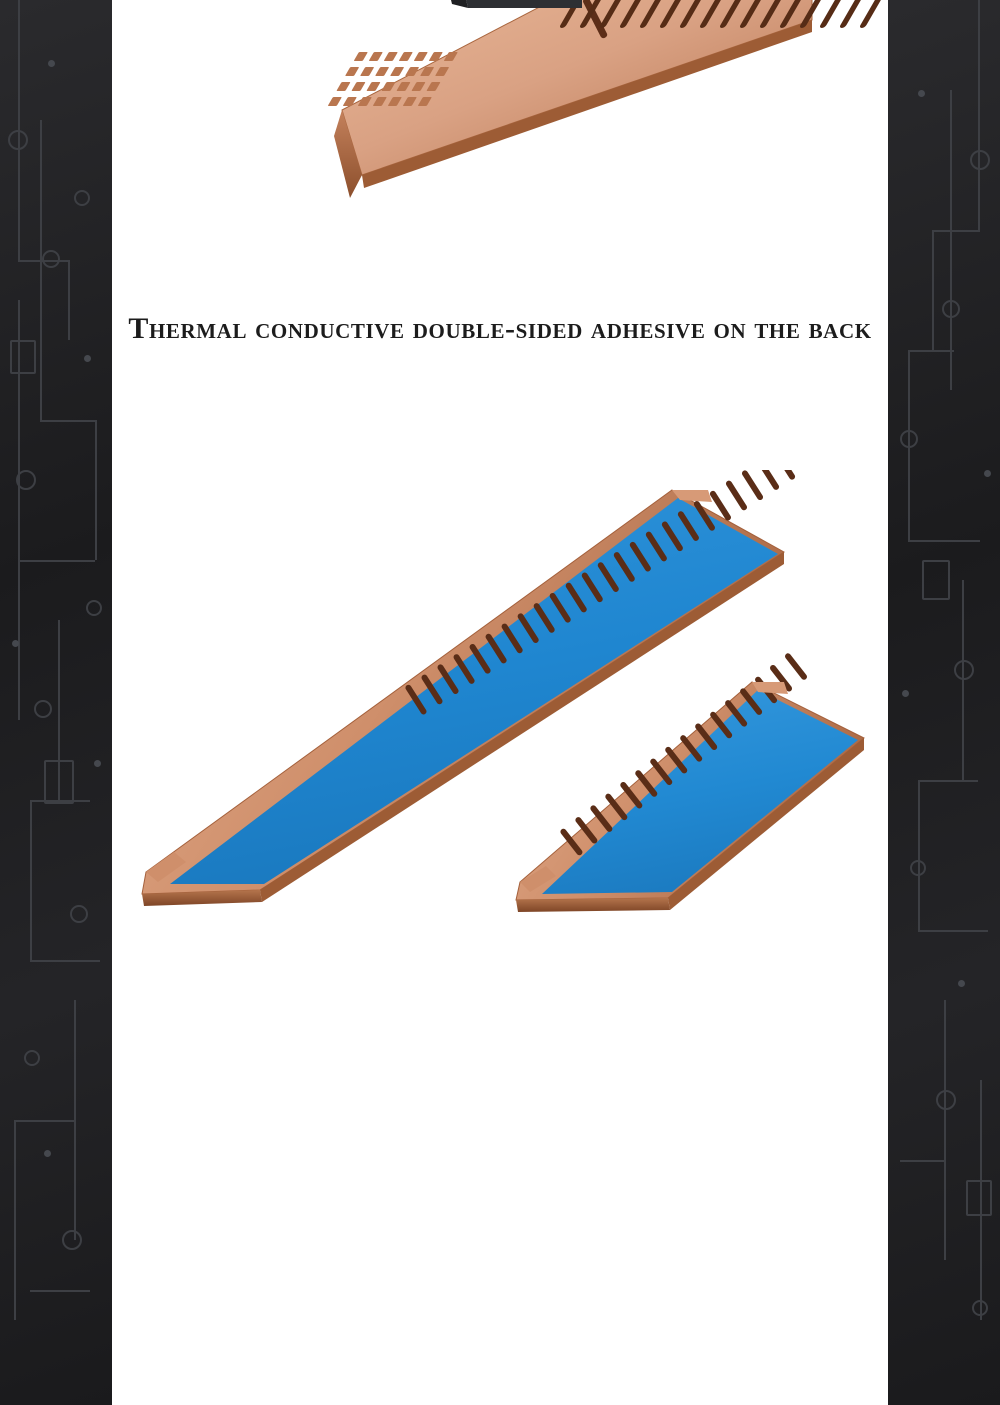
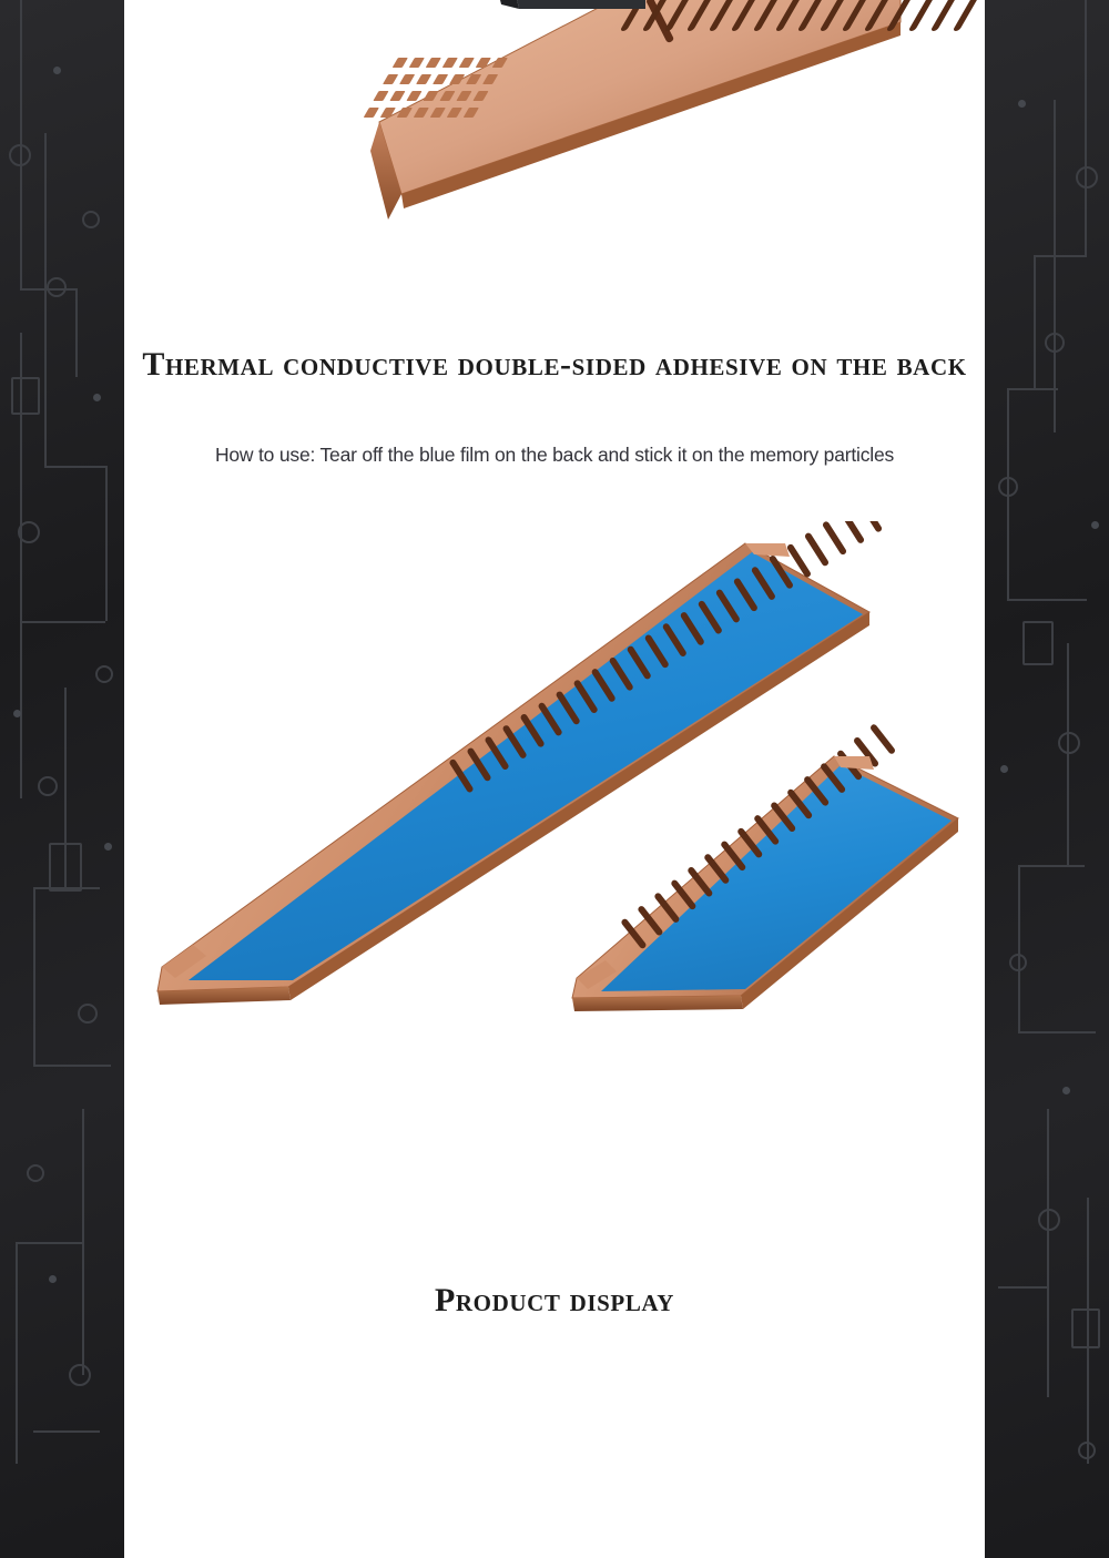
  Thermal conductive double-sided adhesive on the back
+ How to use: Tear off the blue film on the back and stick it on the memory particles
+ Product display
